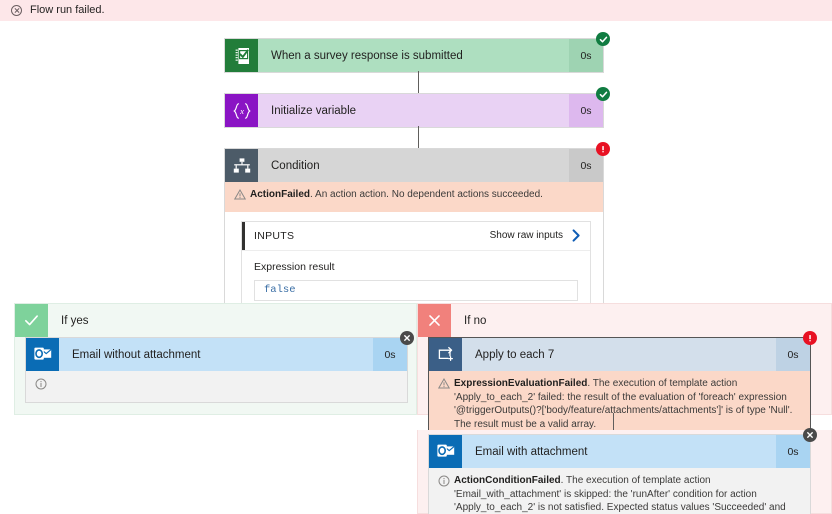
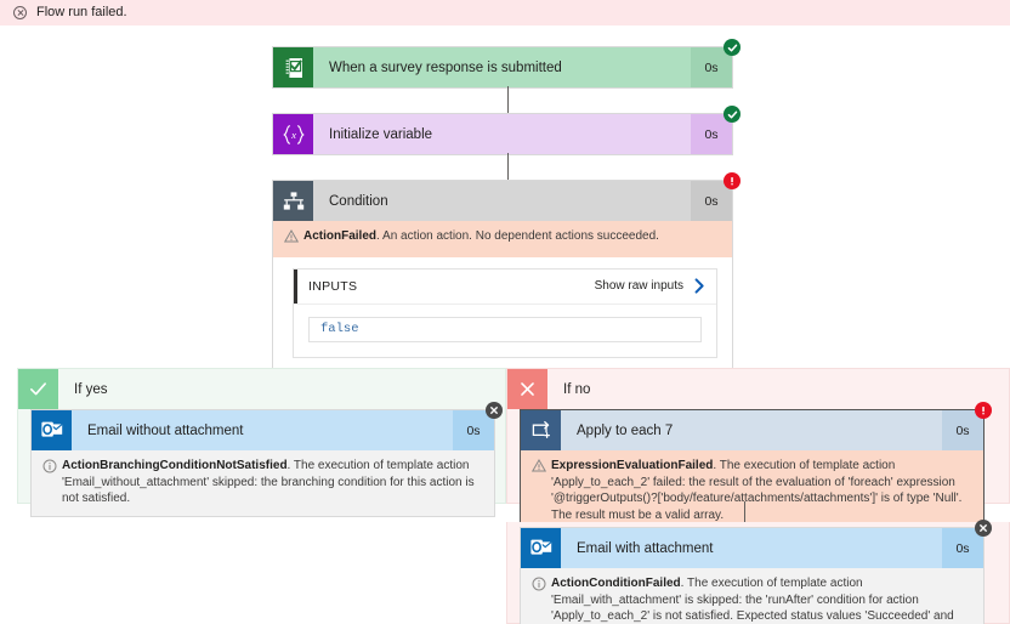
  Flow run failed.
  When a survey response is submitted
  0s
  x
  Initialize variable
  0s
  Condition
  0s
  ActionFailed. An action action. No dependent actions succeeded.
  INPUTS
  Show raw inputs
- Expression result
  false
  If yes
  Email without attachment
  0s
+ ActionBranchingConditionNotSatisfied. The execution of template action 'Email_without_attachment' skipped: the branching condition for this action is not satisfied.
  If no
  Apply to each 7
  0s
  ExpressionEvaluationFailed. The execution of template action 'Apply_to_each_2' failed: the result of the evaluation of 'foreach' expression '@triggerOutputs()?['body/feature/attachments/attachments']' is of type 'Null'. The result must be a valid array.
  Email with attachment
  0s
  ActionConditionFailed. The execution of template action 'Email_with_attachment' is skipped: the 'runAfter' condition for action 'Apply_to_each_2' is not satisfied. Expected status values 'Succeeded' and
